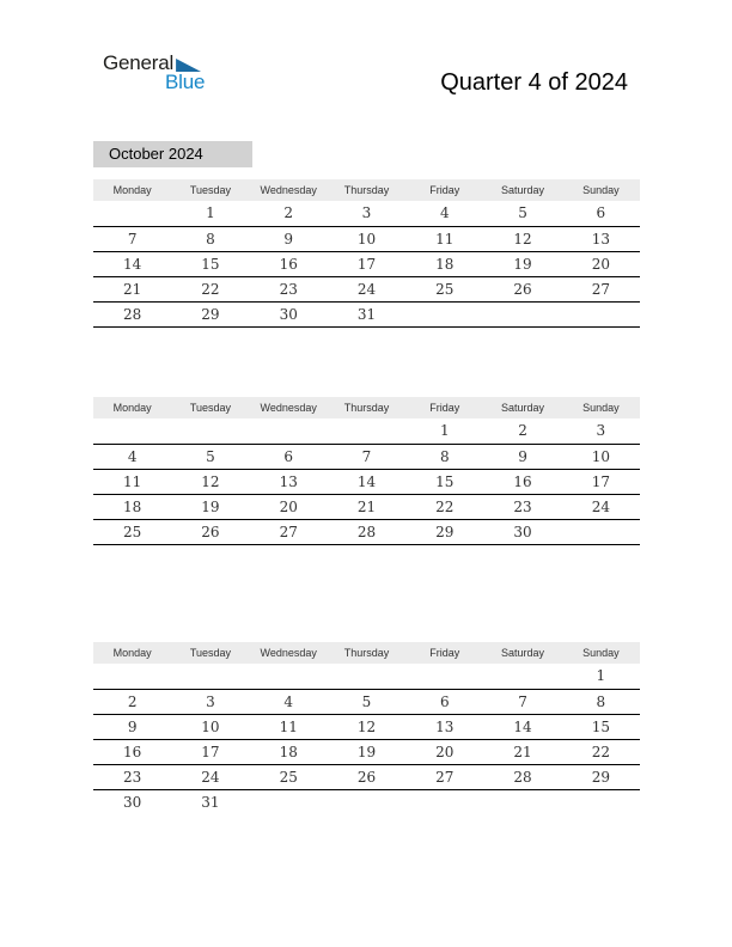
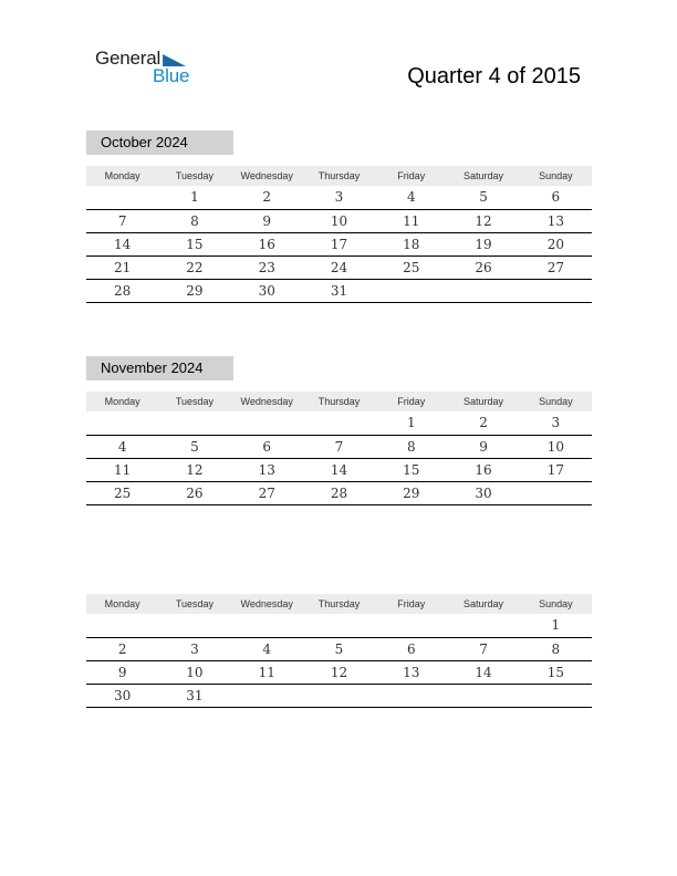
  General
  Blue
- Quarter 4 of 2024
+ Quarter 4 of 2015
  October 2024
  Monday	Tuesday	Wednesday	Thursday	Friday	Saturday	Sunday
  	1	2	3	4	5	6
  7	8	9	10	11	12	13
  14	15	16	17	18	19	20
  21	22	23	24	25	26	27
  28	29	30	31
+ November 2024
  Monday	Tuesday	Wednesday	Thursday	Friday	Saturday	Sunday
  				1	2	3
  4	5	6	7	8	9	10
  11	12	13	14	15	16	17
- 18	19	20	21	22	23	24
  25	26	27	28	29	30
  Monday	Tuesday	Wednesday	Thursday	Friday	Saturday	Sunday
  						1
  2	3	4	5	6	7	8
  9	10	11	12	13	14	15
- 16	17	18	19	20	21	22
- 23	24	25	26	27	28	29
  30	31
